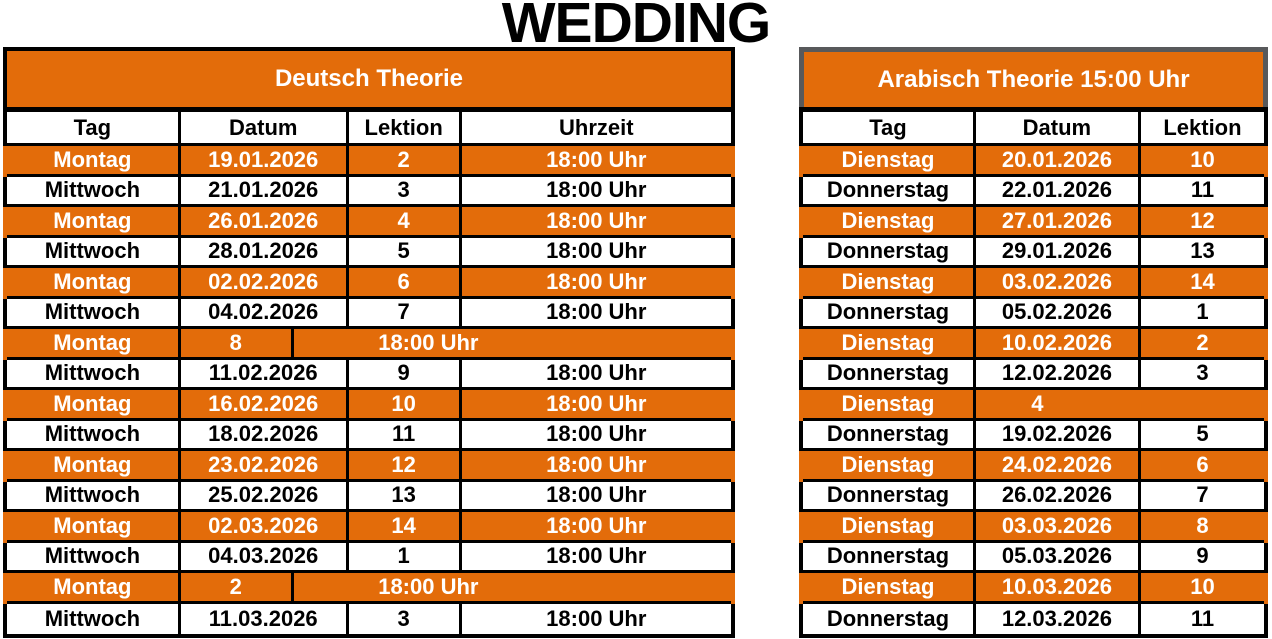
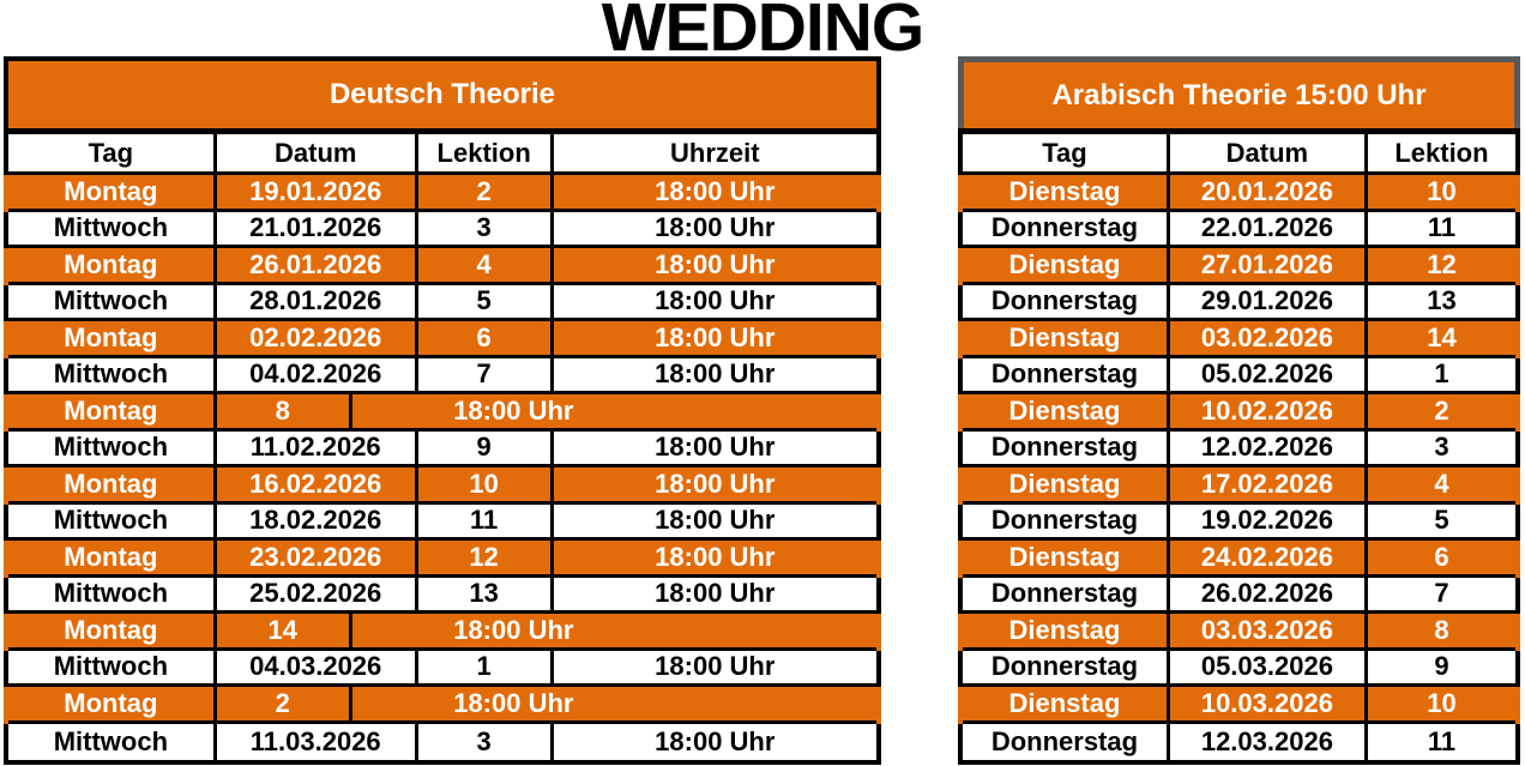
  WEDDING
  Deutsch Theorie
  Tag
  Datum
  Lektion
  Uhrzeit
  Montag
  19.01.2026
  2
  18:00 Uhr
  Mittwoch
  21.01.2026
  3
  18:00 Uhr
  Montag
  26.01.2026
  4
  18:00 Uhr
  Mittwoch
  28.01.2026
  5
  18:00 Uhr
  Montag
  02.02.2026
  6
  18:00 Uhr
  Mittwoch
  04.02.2026
  7
  18:00 Uhr
  Montag
  8
  18:00 Uhr
  Mittwoch
  11.02.2026
  9
  18:00 Uhr
  Montag
  16.02.2026
  10
  18:00 Uhr
  Mittwoch
  18.02.2026
  11
  18:00 Uhr
  Montag
  23.02.2026
  12
  18:00 Uhr
  Mittwoch
  25.02.2026
  13
  18:00 Uhr
  Montag
- 02.03.2026
  14
  18:00 Uhr
  Mittwoch
  04.03.2026
  1
  18:00 Uhr
  Montag
  2
  18:00 Uhr
  Mittwoch
  11.03.2026
  3
  18:00 Uhr
  Arabisch Theorie 15:00 Uhr
  Tag
  Datum
  Lektion
  Dienstag
  20.01.2026
  10
  Donnerstag
  22.01.2026
  11
  Dienstag
  27.01.2026
  12
  Donnerstag
  29.01.2026
  13
  Dienstag
  03.02.2026
  14
  Donnerstag
  05.02.2026
  1
  Dienstag
  10.02.2026
  2
  Donnerstag
  12.02.2026
  3
  Dienstag
+ 17.02.2026
  4
  Donnerstag
  19.02.2026
  5
  Dienstag
  24.02.2026
  6
  Donnerstag
  26.02.2026
  7
  Dienstag
  03.03.2026
  8
  Donnerstag
  05.03.2026
  9
  Dienstag
  10.03.2026
  10
  Donnerstag
  12.03.2026
  11
